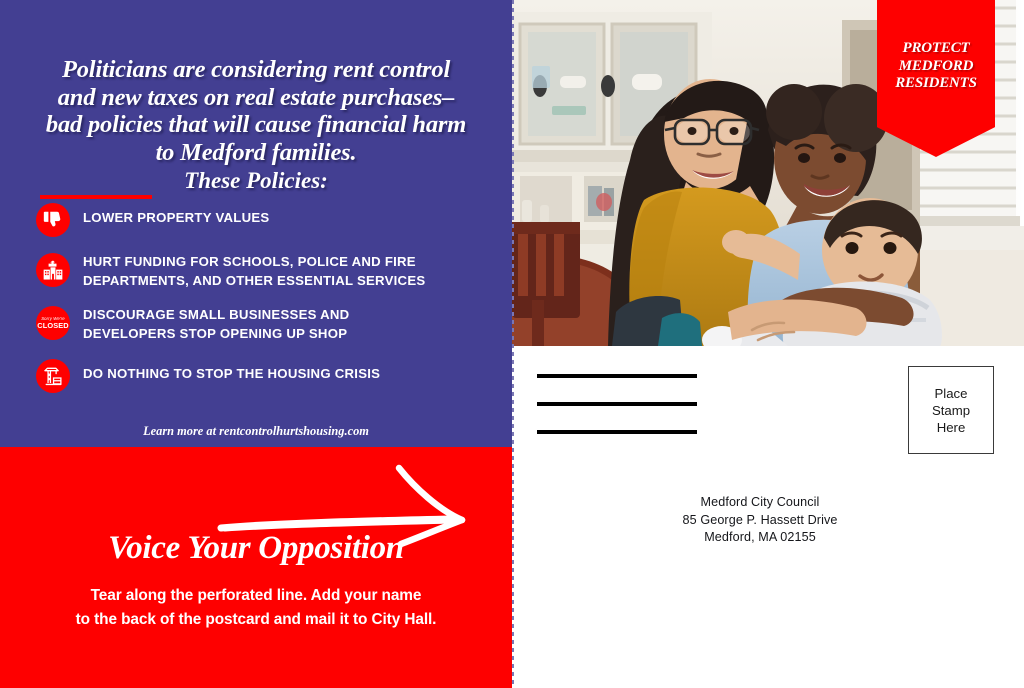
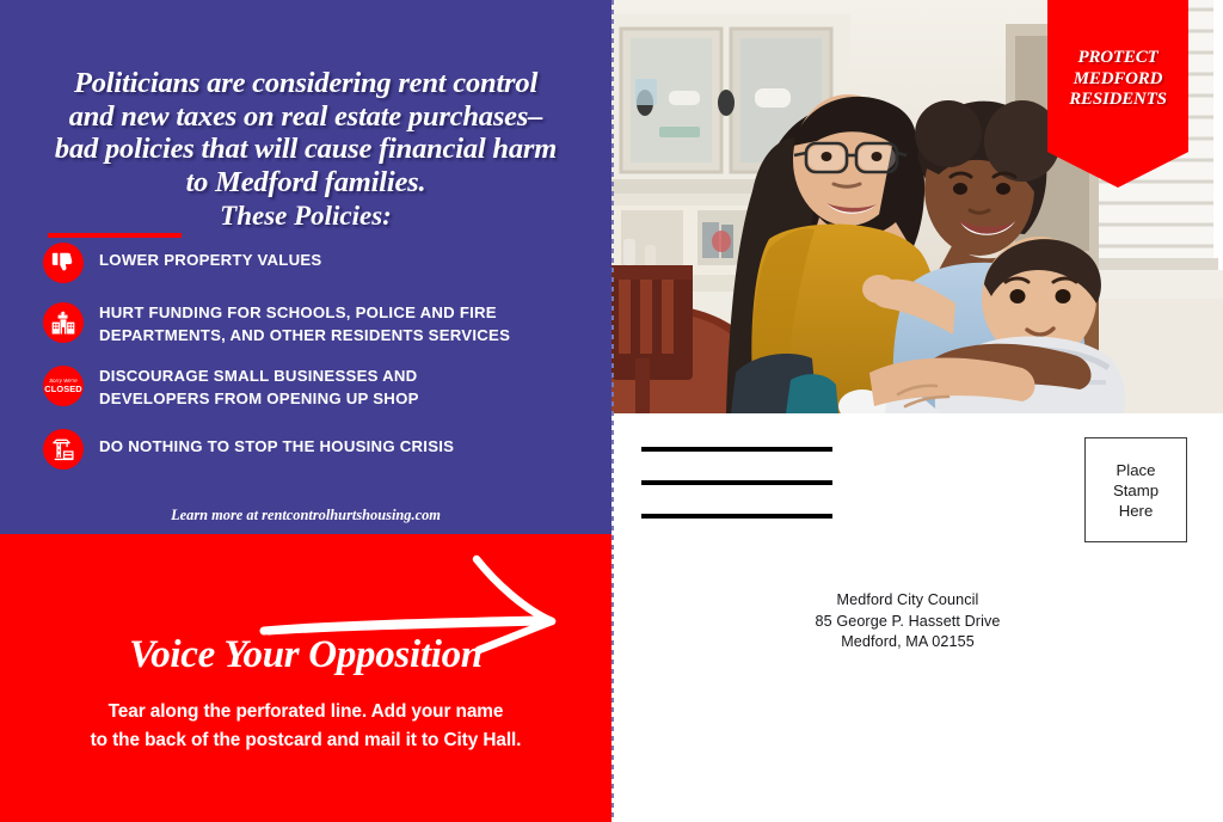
  Politicians are considering rent control
  and new taxes on real estate purchases–
  bad policies that will cause financial harm
  to Medford families.
  These Policies:
  LOWER PROPERTY VALUES
  HURT FUNDING FOR SCHOOLS, POLICE AND FIRE
- DEPARTMENTS, AND OTHER ESSENTIAL SERVICES
+ DEPARTMENTS, AND OTHER RESIDENTS SERVICES
  CLOSED
  DISCOURAGE SMALL BUSINESSES AND
- DEVELOPERS STOP OPENING UP SHOP
+ DEVELOPERS FROM OPENING UP SHOP
  DO NOTHING TO STOP THE HOUSING CRISIS
  Learn more at rentcontrolhurtshousing.com
  Voice Your Opposition
  Tear along the perforated line. Add your name
  to the back of the postcard and mail it to City Hall.
  PROTECT
  MEDFORD
  RESIDENTS
  Place
  Stamp
  Here
  Medford City Council
  85 George P. Hassett Drive
  Medford, MA 02155
